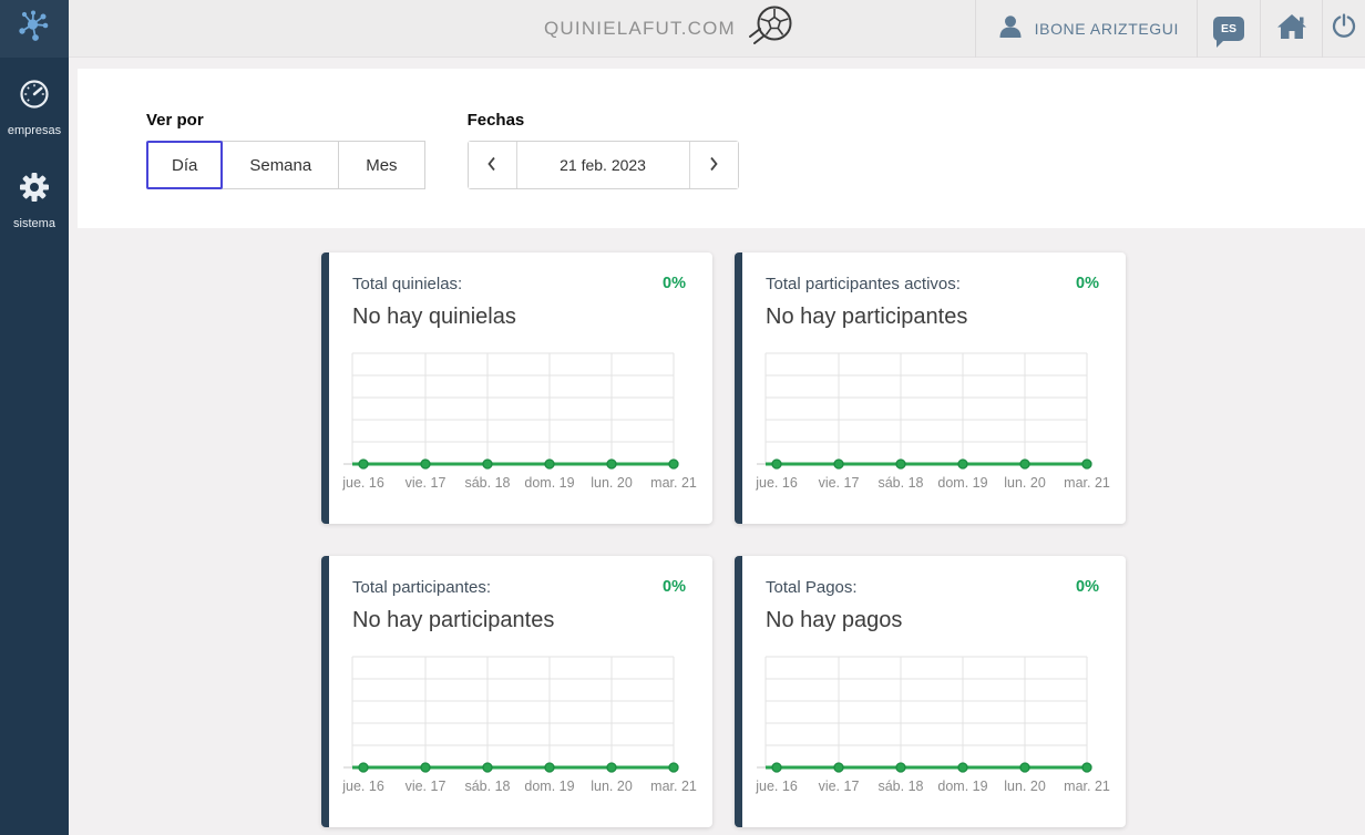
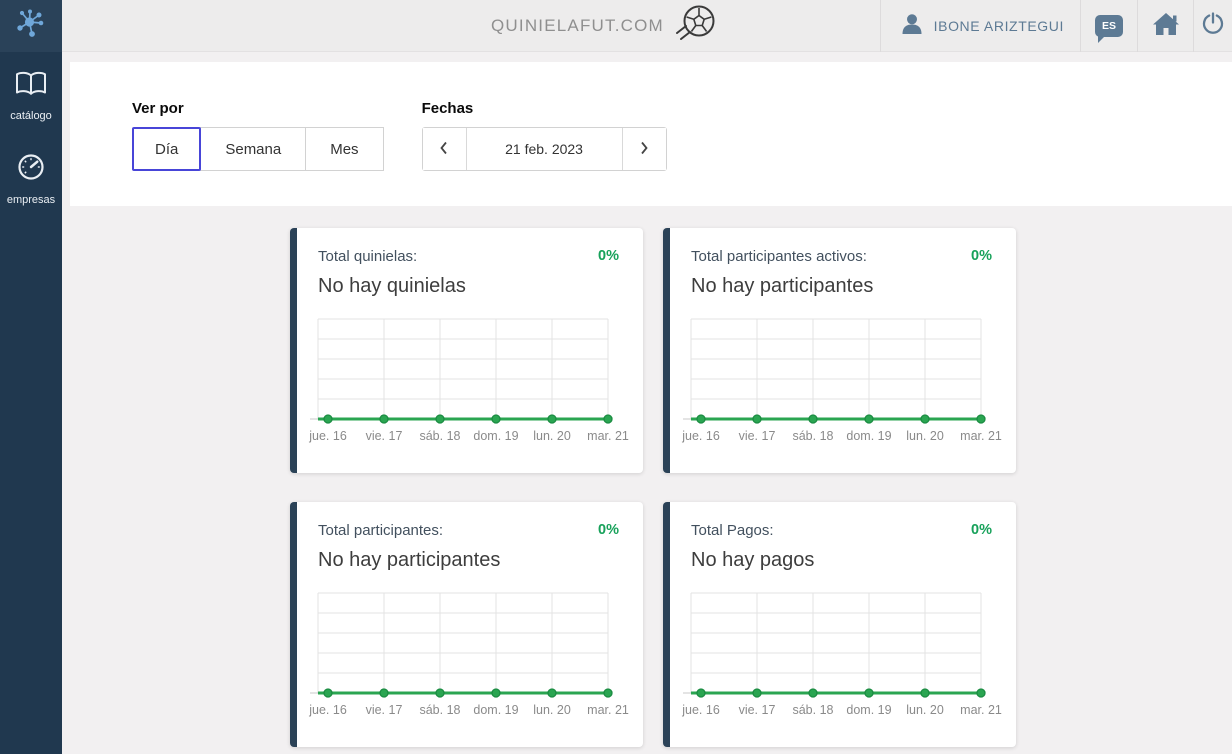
+ catálogo
  empresas
- sistema
  QUINIELAFUT.COM
  IBONE ARIZTEGUI
  ES
  Ver por
  Día
  Semana
  Mes
  Fechas
  21 feb. 2023
  Total quinielas:
  0%
  No hay quinielas
  jue. 16
  vie. 17
  sáb. 18
  dom. 19
  lun. 20
  mar. 21
  Total participantes activos:
  0%
  No hay participantes
  jue. 16
  vie. 17
  sáb. 18
  dom. 19
  lun. 20
  mar. 21
  Total participantes:
  0%
  No hay participantes
  jue. 16
  vie. 17
  sáb. 18
  dom. 19
  lun. 20
  mar. 21
  Total Pagos:
  0%
  No hay pagos
  jue. 16
  vie. 17
  sáb. 18
  dom. 19
  lun. 20
  mar. 21
